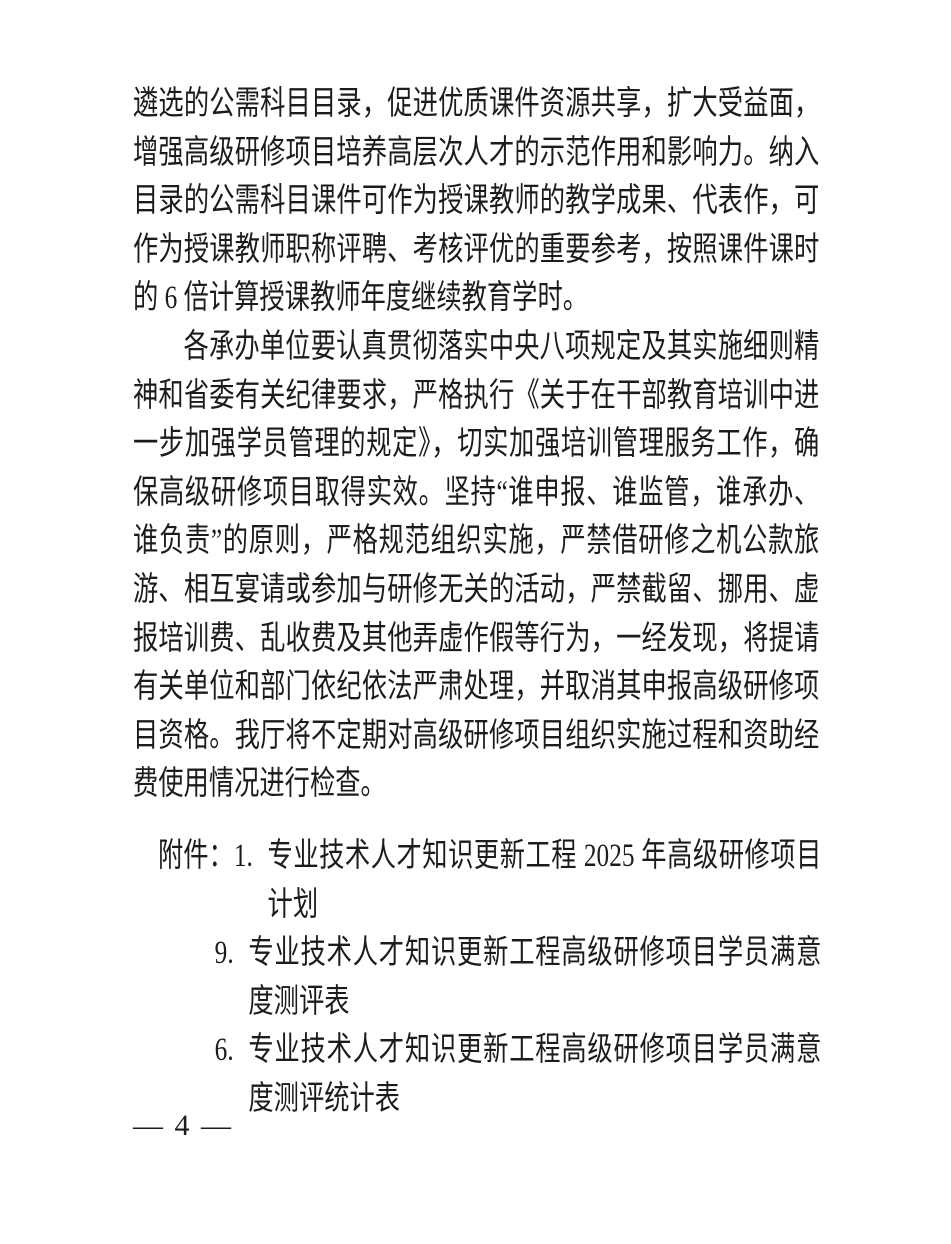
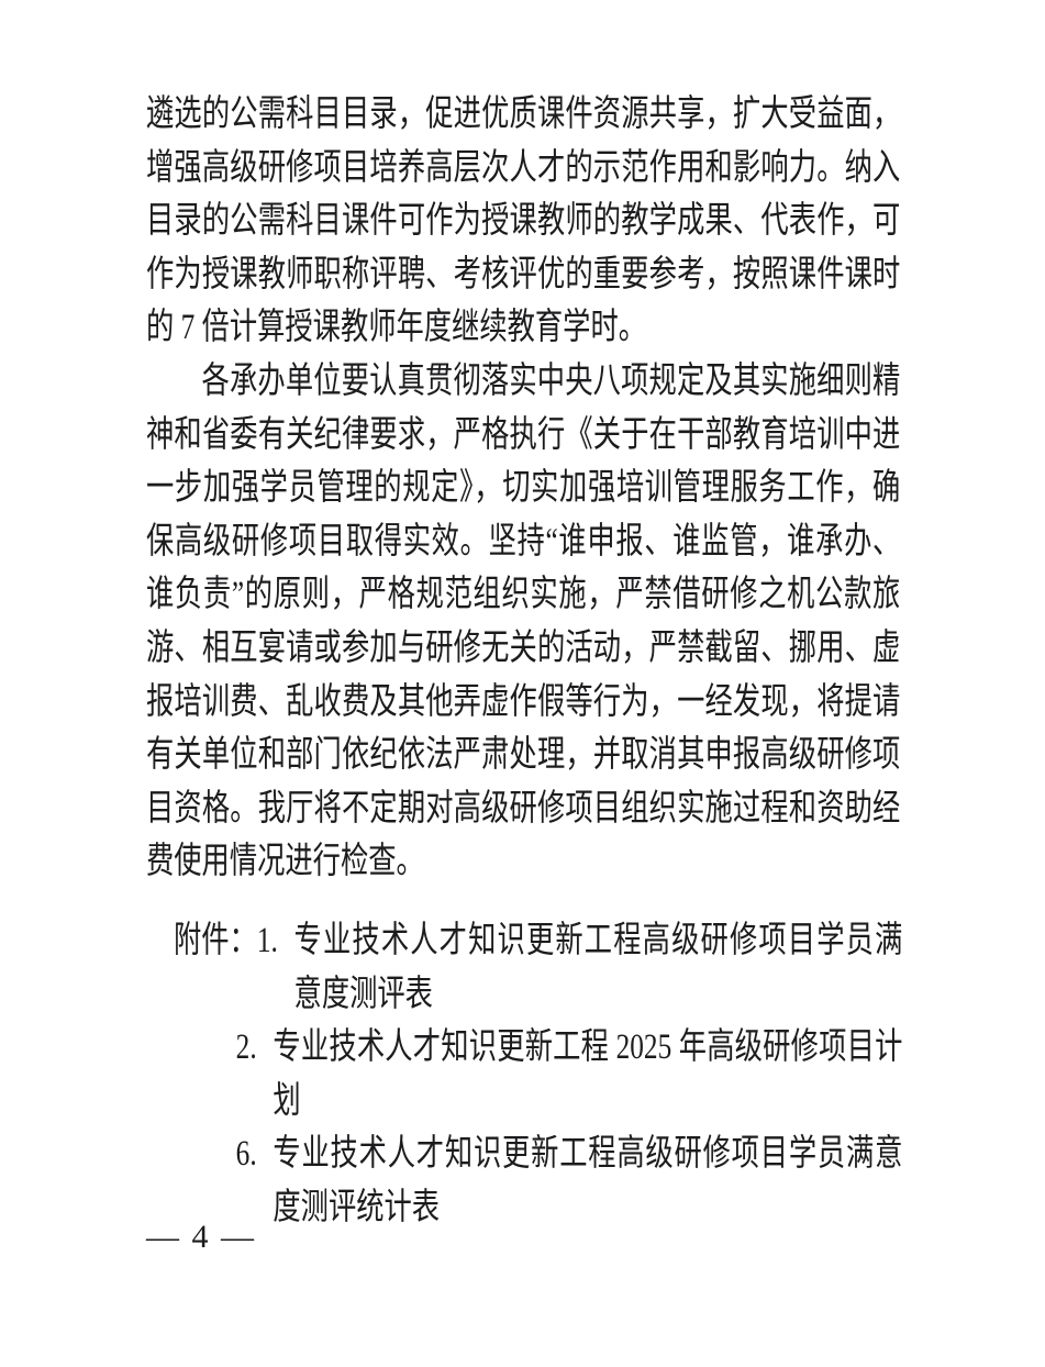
- 遴选的公需科目目录，促进优质课件资源共享，扩大受益面，增强高级研修项目培养高层次人才的示范作用和影响力。纳入目录的公需科目课件可作为授课教师的教学成果、代表作，可作为授课教师职称评聘、考核评优的重要参考，按照课件课时的 6 倍计算授课教师年度继续教育学时。
+ 遴选的公需科目目录，促进优质课件资源共享，扩大受益面，增强高级研修项目培养高层次人才的示范作用和影响力。纳入目录的公需科目课件可作为授课教师的教学成果、代表作，可作为授课教师职称评聘、考核评优的重要参考，按照课件课时的 7 倍计算授课教师年度继续教育学时。
  各承办单位要认真贯彻落实中央八项规定及其实施细则精神和省委有关纪律要求，严格执行《关于在干部教育培训中进一步加强学员管理的规定》，切实加强培训管理服务工作，确保高级研修项目取得实效。坚持“谁申报、谁监管，谁承办、谁负责”的原则，严格规范组织实施，严禁借研修之机公款旅游、相互宴请或参加与研修无关的活动，严禁截留、挪用、虚报培训费、乱收费及其他弄虚作假等行为，一经发现，将提请有关单位和部门依纪依法严肃处理，并取消其申报高级研修项目资格。我厅将不定期对高级研修项目组织实施过程和资助经费使用情况进行检查。
  附件：
  1.
- 专业技术人才知识更新工程 2025 年高级研修项目计划
+ 专业技术人才知识更新工程高级研修项目学员满意度测评表
- 9.
+ 2.
- 专业技术人才知识更新工程高级研修项目学员满意度测评表
+ 专业技术人才知识更新工程 2025 年高级研修项目计划
  6.
  专业技术人才知识更新工程高级研修项目学员满意度测评统计表
  — 4 —
